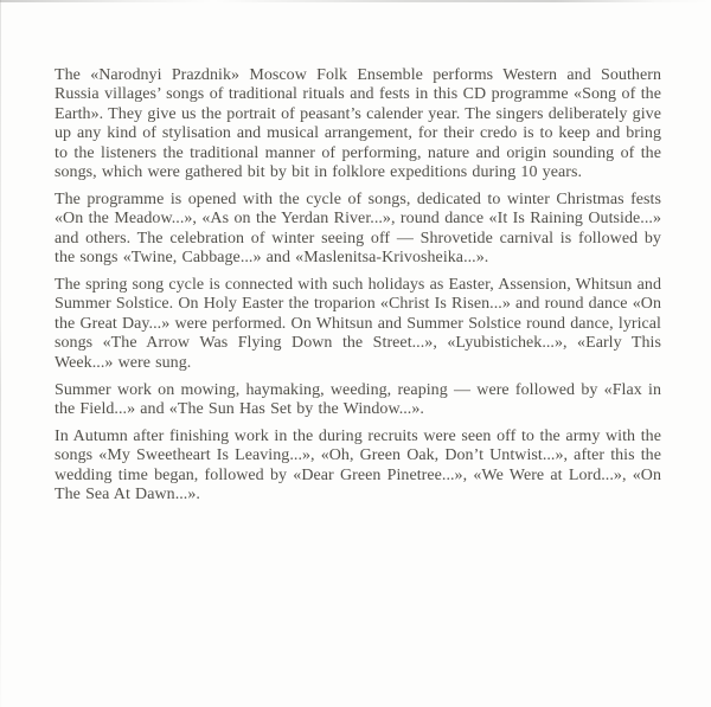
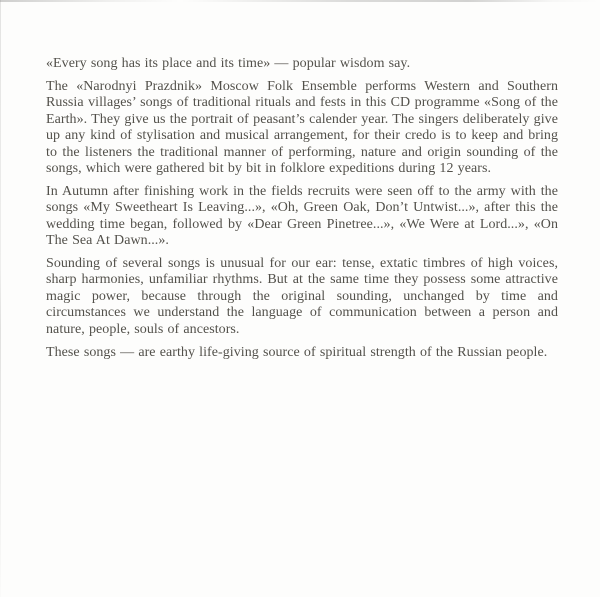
+ «Every song has its place and its time» — popular wisdom say.
- The «Narodnyi Prazdnik» Moscow Folk Ensemble performs Western and Southern Russia villages’ songs of traditional rituals and fests in this CD programme «Song of the Earth». They give us the portrait of peasant’s calender year. The singers deliberately give up any kind of stylisation and musical arrangement, for their credo is to keep and bring to the listeners the traditional manner of performing, nature and origin sounding of the songs, which were gathered bit by bit in folklore expeditions during 10 years.
+ The «Narodnyi Prazdnik» Moscow Folk Ensemble performs Western and Southern Russia villages’ songs of traditional rituals and fests in this CD programme «Song of the Earth». They give us the portrait of peasant’s calender year. The singers deliberately give up any kind of stylisation and musical arrangement, for their credo is to keep and bring to the listeners the traditional manner of performing, nature and origin sounding of the songs, which were gathered bit by bit in folklore expeditions during 12 years.
- The programme is opened with the cycle of songs, dedicated to winter Christmas fests «On the Meadow...», «As on the Yerdan River...», round dance «It Is Raining Outside...» and others. The celebration of winter seeing off — Shrovetide carnival is followed by the songs «Twine, Cabbage...» and «Maslenitsa-Krivosheika...».
- The spring song cycle is connected with such holidays as Easter, Assension, Whitsun and Summer Solstice. On Holy Easter the troparion «Christ Is Risen...» and round dance «On the Great Day...» were performed. On Whitsun and Summer Solstice round dance, lyrical songs «The Arrow Was Flying Down the Street...», «Lyubistichek...», «Early This Week...» were sung.
- Summer work on mowing, haymaking, weeding, reaping — were followed by «Flax in the Field...» and «The Sun Has Set by the Window...».
- In Autumn after finishing work in the during recruits were seen off to the army with the songs «My Sweetheart Is Leaving...», «Oh, Green Oak, Don’t Untwist...», after this the wedding time began, followed by «Dear Green Pinetree...», «We Were at Lord...», «On The Sea At Dawn...».
+ In Autumn after finishing work in the fields recruits were seen off to the army with the songs «My Sweetheart Is Leaving...», «Oh, Green Oak, Don’t Untwist...», after this the wedding time began, followed by «Dear Green Pinetree...», «We Were at Lord...», «On The Sea At Dawn...».
+ Sounding of several songs is unusual for our ear: tense, extatic timbres of high voices, sharp harmonies, unfamiliar rhythms. But at the same time they possess some attractive magic power, because through the original sounding, unchanged by time and circumstances we understand the language of communication between a person and nature, people, souls of ancestors.
+ These songs — are earthy life-giving source of spiritual strength of the Russian people.
